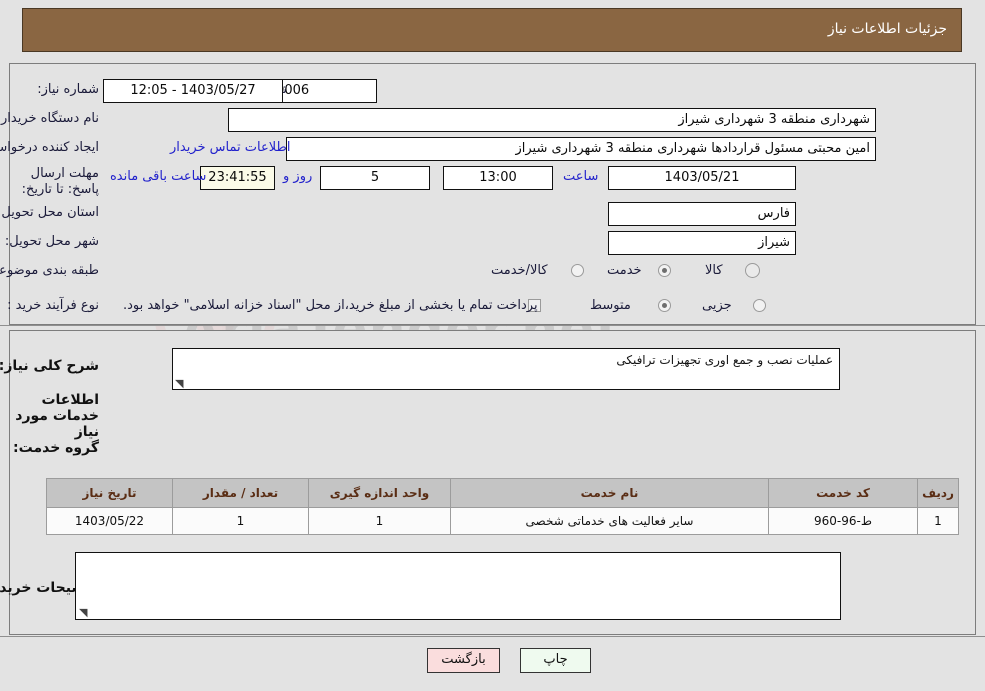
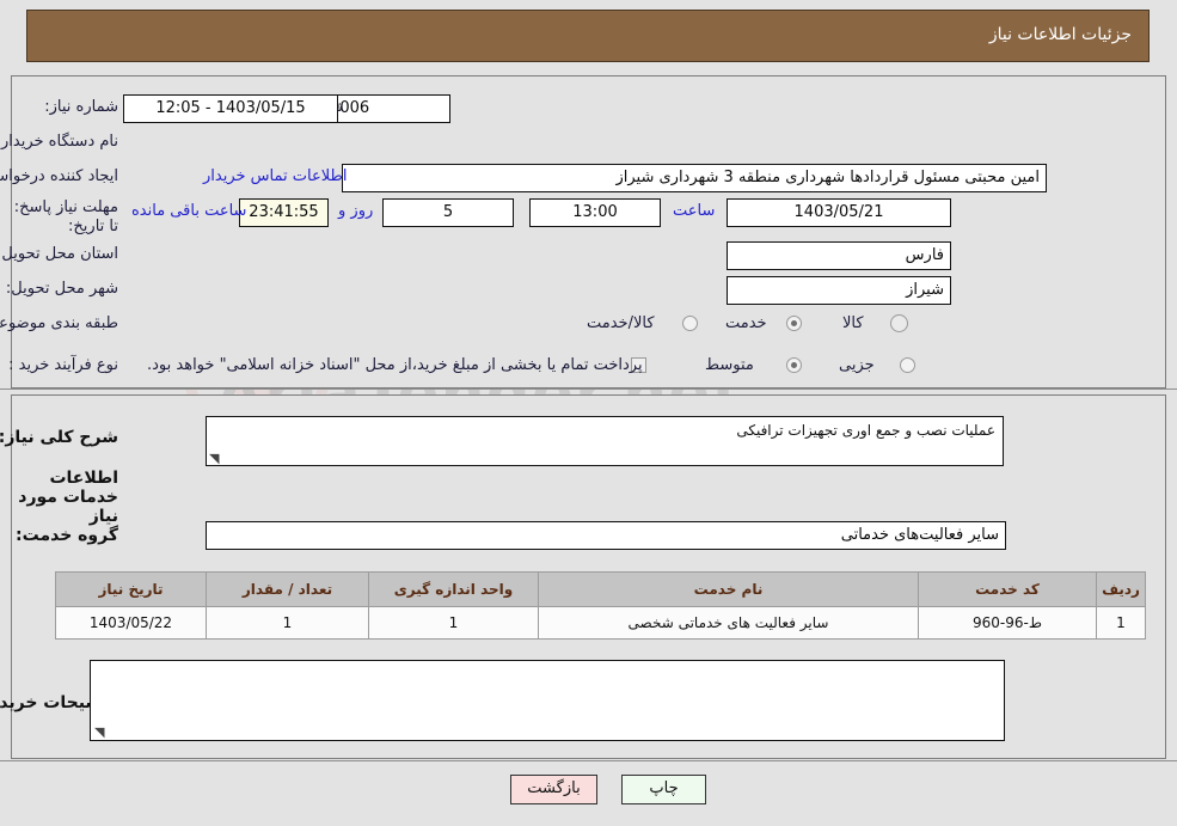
  جزئیات اطلاعات نیاز
  شماره نیاز:
- 1403/05/27 - 12:05
+ 1403/05/15 - 12:05
  نام دستگاه خریدار
- شهرداری منطقه 3 شهرداری شیراز
  ایجاد کننده درخواس
  امین محبتی مسئول قراردادها شهرداری منطقه 3 شهرداری شیراز
  اطلاعات تماس خریدار
- مهلت ارسال پاسخ: تا تاریخ:
+ مهلت نیاز پاسخ: تا تاریخ:
  1403/05/21
  ساعت
  13:00
  5
  روز و
  23:41:55
  ساعت باقی مانده
  استان محل تحویل
  فارس
  شهر محل تحویل:
  شیراز
  طبقه بندی موضوع
  کالا
  خدمت
  کالا/خدمت
  نوع فرآیند خرید :
  جزیی
  متوسط
  پرداخت تمام یا بخشی از مبلغ خرید،از محل "اسناد خزانه اسلامی" خواهد بود.
  شرح کلی نیاز:
  عملیات نصب و جمع اوری تجهیزات ترافیکی
  اطلاعات خدمات مورد نیاز
  گروه خدمت:
+ سایر فعالیت‌های خدماتی
  ردیف	کد خدمت	نام خدمت	واحد اندازه گیری	تعداد / مقدار	تاریخ نیاز
  1	ط-96-960	سایر فعالیت های خدماتی شخصی	1	1	1403/05/22
  چاپ
  بازگشت
